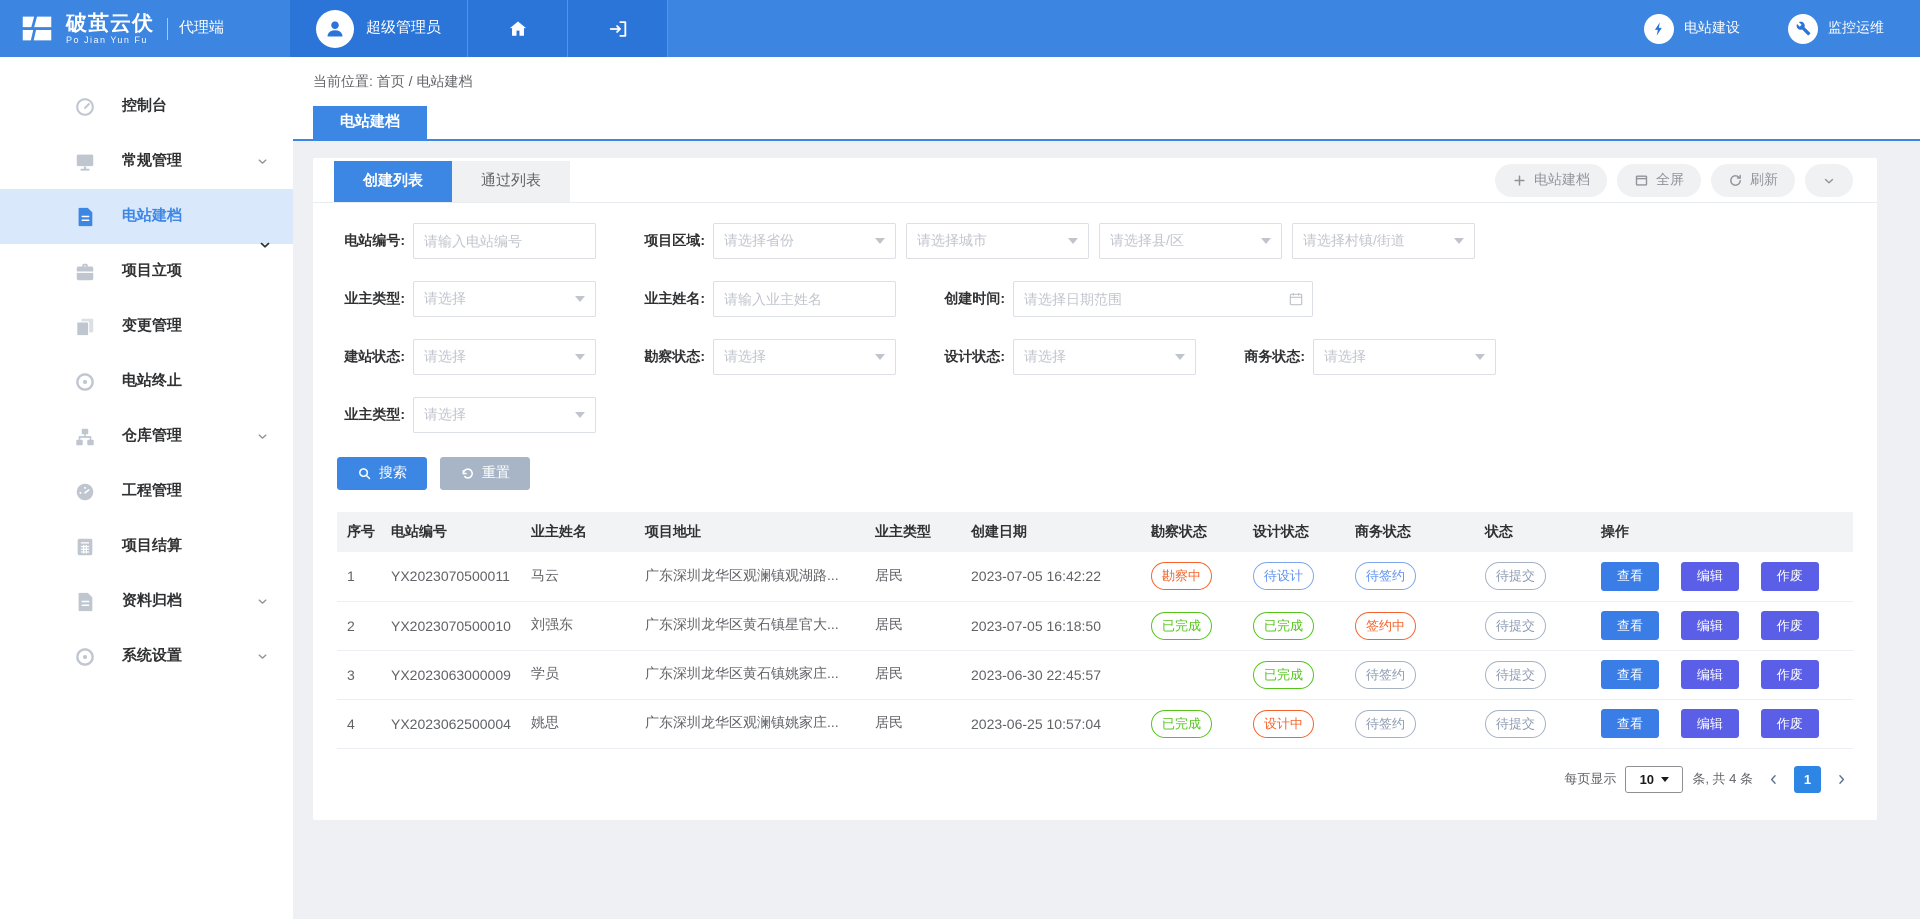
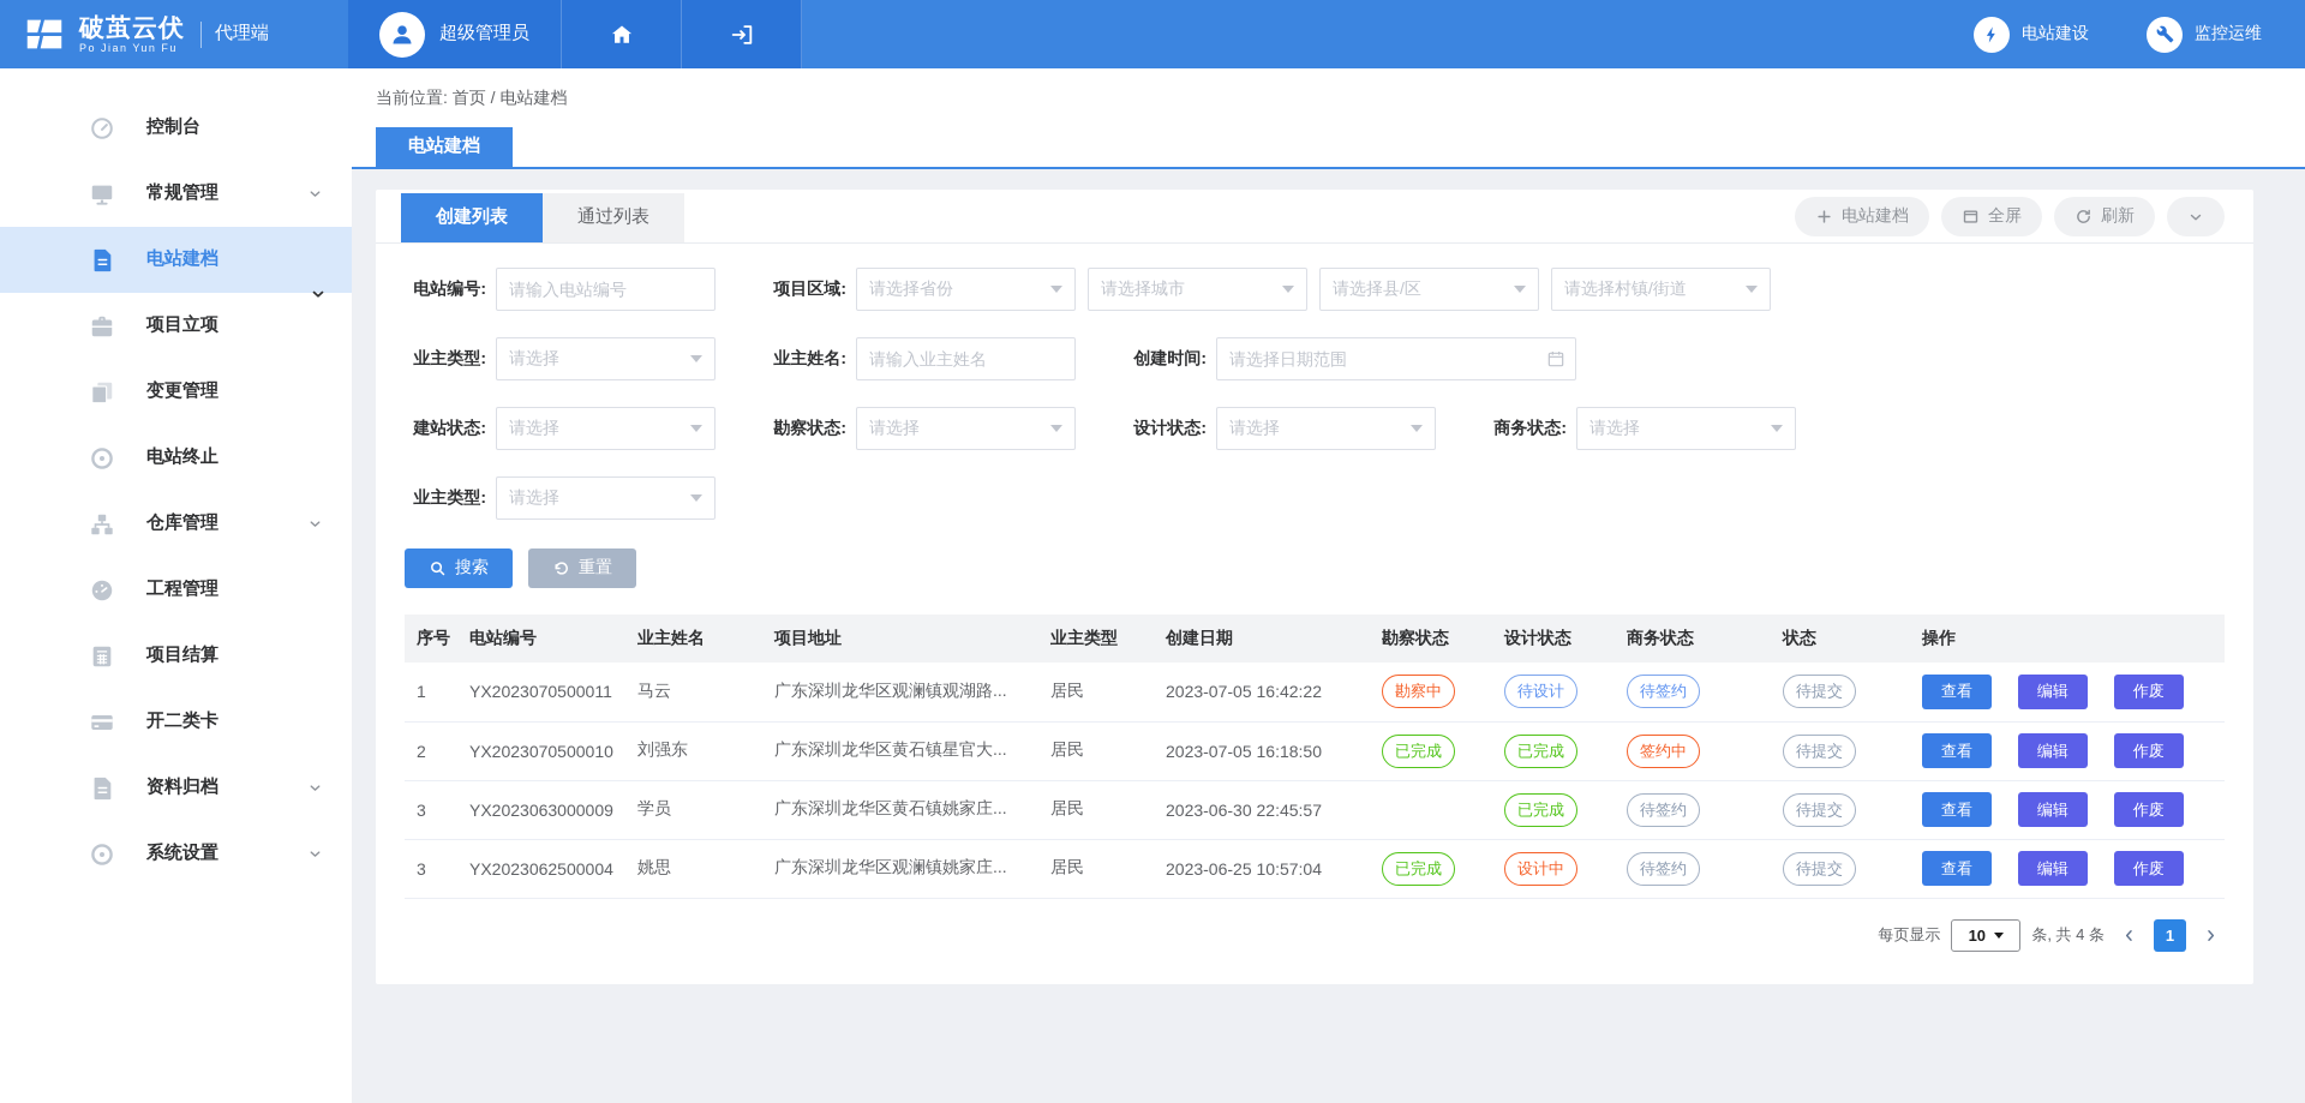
  破茧云伏
  Po Jian Yun Fu
  代理端
  超级管理员
  电站建设
  监控运维
  控制台
  常规管理
  电站建档
  项目立项
  变更管理
  电站终止
  仓库管理
  工程管理
  项目结算
+ 开二类卡
  资料归档
  系统设置
  当前位置: 首页 / 电站建档
  电站建档
  创建列表
  通过列表
  电站建档
  全屏
  刷新
  电站编号:
  请输入电站编号
  项目区域:
  请选择省份
  请选择城市
  请选择县/区
  请选择村镇/街道
  业主类型:
  请选择
  业主姓名:
  请输入业主姓名
  创建时间:
  请选择日期范围
  建站状态:
  请选择
  勘察状态:
  请选择
  设计状态:
  请选择
  商务状态:
  请选择
  业主类型:
  请选择
  搜索
  重置
  序号	电站编号	业主姓名	项目地址	业主类型	创建日期	勘察状态	设计状态	商务状态	状态	操作
  1	YX2023070500011	马云	广东深圳龙华区观澜镇观湖路...	居民	2023-07-05 16:42:22	勘察中	待设计	待签约	待提交	查看 编辑 作废
  2	YX2023070500010	刘强东	广东深圳龙华区黄石镇星官大...	居民	2023-07-05 16:18:50	已完成	已完成	签约中	待提交	查看 编辑 作废
  3	YX2023063000009	学员	广东深圳龙华区黄石镇姚家庄...	居民	2023-06-30 22:45:57		已完成	待签约	待提交	查看 编辑 作废
- 4	YX2023062500004	姚思	广东深圳龙华区观澜镇姚家庄...	居民	2023-06-25 10:57:04	已完成	设计中	待签约	待提交	查看 编辑 作废
+ 3	YX2023062500004	姚思	广东深圳龙华区观澜镇姚家庄...	居民	2023-06-25 10:57:04	已完成	设计中	待签约	待提交	查看 编辑 作废
  每页显示
  10
  条, 共 4 条
  1
